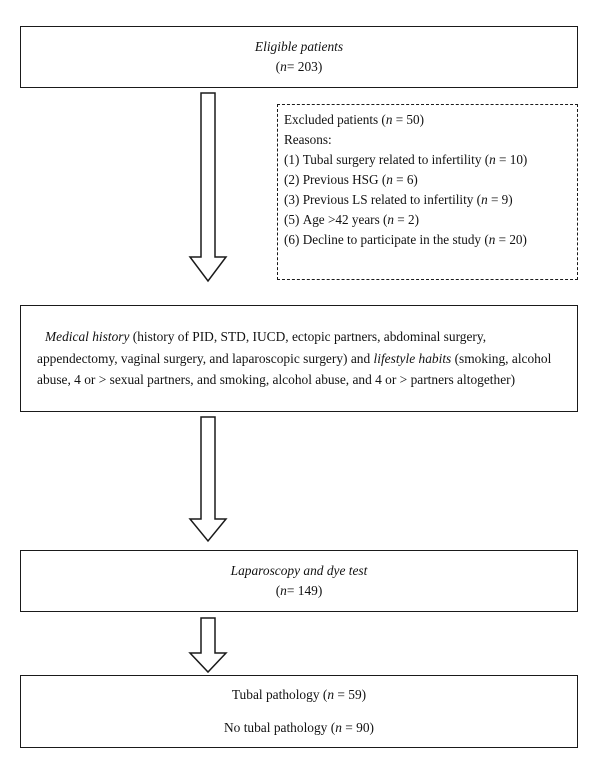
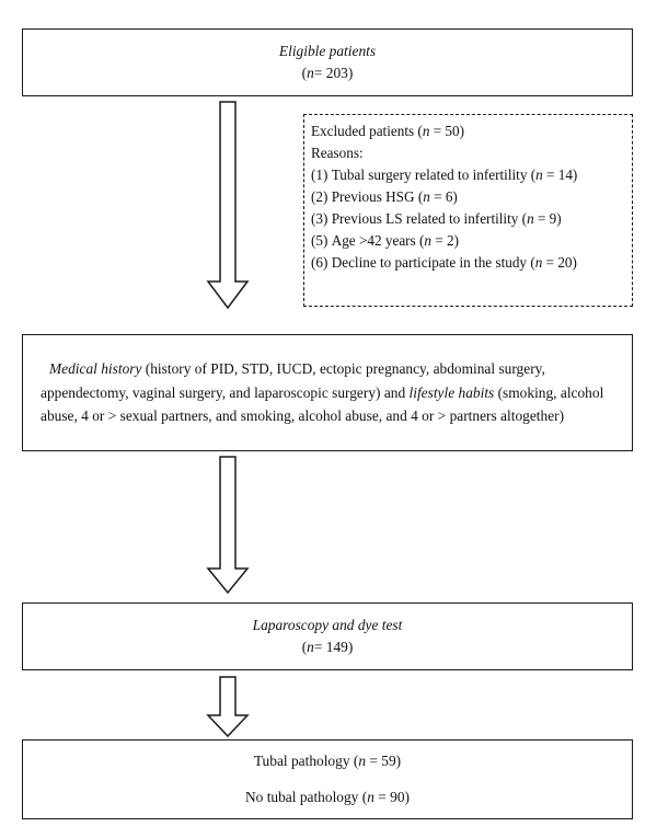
  Eligible patients
  (n= 203)
  Excluded patients (n = 50)
  Reasons:
- (1) Tubal surgery related to infertility (n = 10)
+ (1) Tubal surgery related to infertility (n = 14)
  (2) Previous HSG (n = 6)
  (3) Previous LS related to infertility (n = 9)
  (5) Age >42 years (n = 2)
  (6) Decline to participate in the study (n = 20)
- Medical history (history of PID, STD, IUCD, ectopic partners, abdominal surgery, appendectomy, vaginal surgery, and laparoscopic surgery) and lifestyle habits (smoking, alcohol abuse, 4 or > sexual partners, and smoking, alcohol abuse, and 4 or > partners altogether)
+ Medical history (history of PID, STD, IUCD, ectopic pregnancy, abdominal surgery, appendectomy, vaginal surgery, and laparoscopic surgery) and lifestyle habits (smoking, alcohol abuse, 4 or > sexual partners, and smoking, alcohol abuse, and 4 or > partners altogether)
  Laparoscopy and dye test
  (n= 149)
  Tubal pathology (n = 59)
  No tubal pathology (n = 90)
